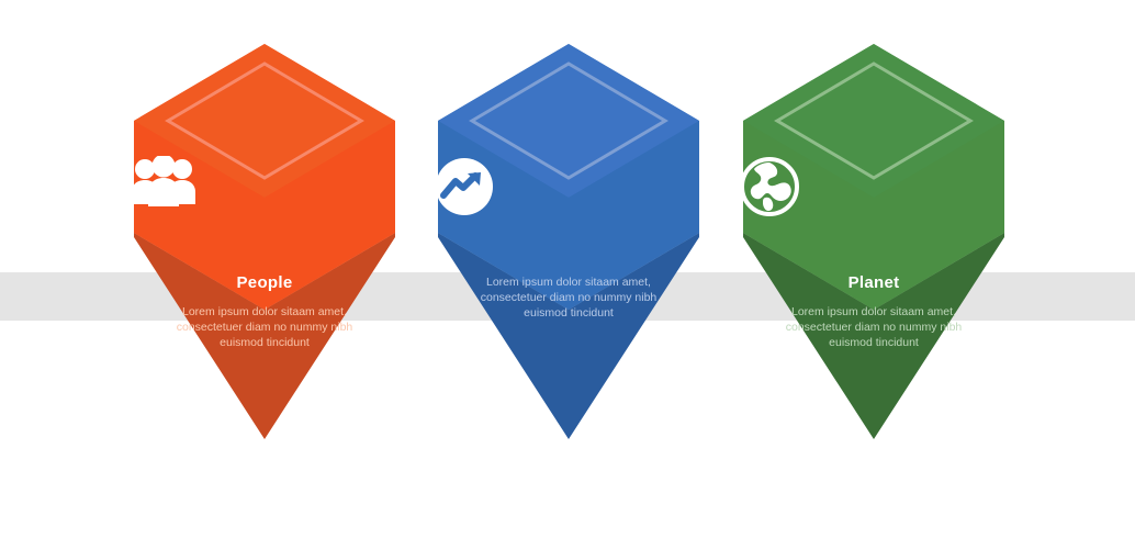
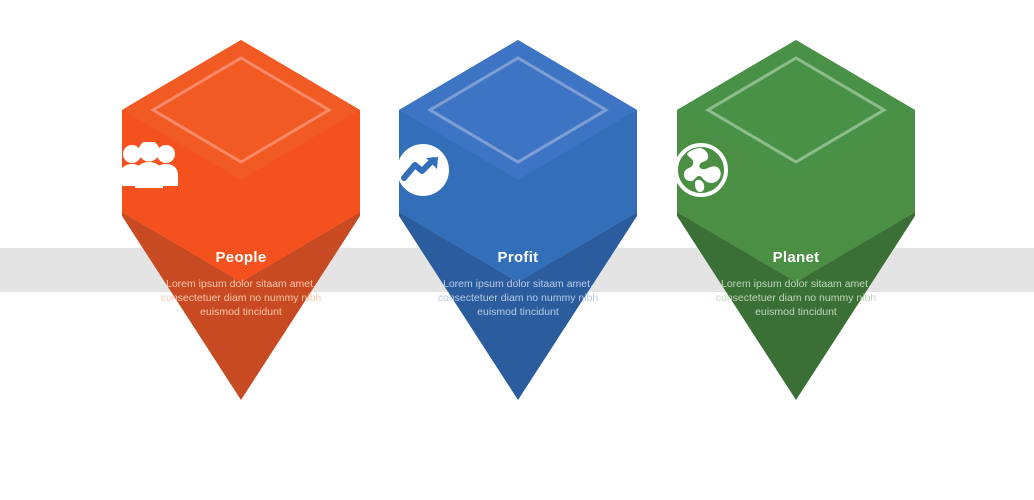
  People
  Lorem ipsum dolor sitaam amet, consectetuer diam no nummy nibh euismod tincidunt
+ Profit
  Lorem ipsum dolor sitaam amet, consectetuer diam no nummy nibh euismod tincidunt
  Planet
  Lorem ipsum dolor sitaam amet, consectetuer diam no nummy nibh euismod tincidunt
